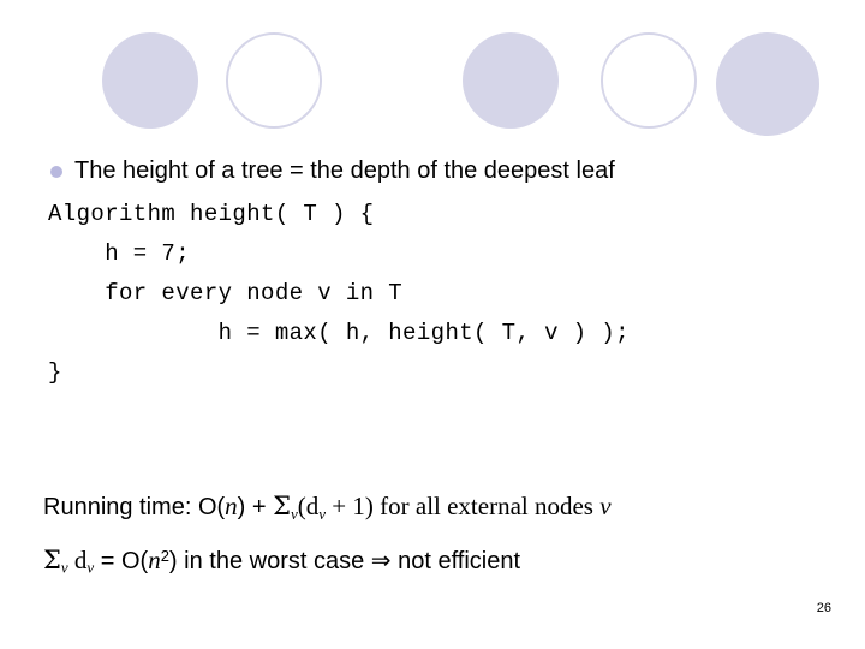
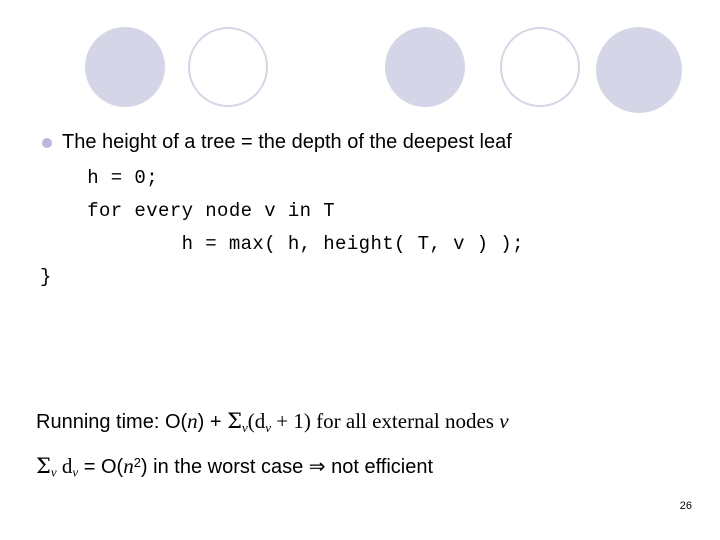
  The height of a tree = the depth of the deepest leaf
- Algorithm height( T ) {
- h = 7;
+ h = 0;
  for every node v in T
  h = max( h, height( T, v ) );
  }
  Running time: O(n) + Σv(dv + 1) for all external nodes v
  Σv dv = O(n2) in the worst case ⇒ not efficient
  26
